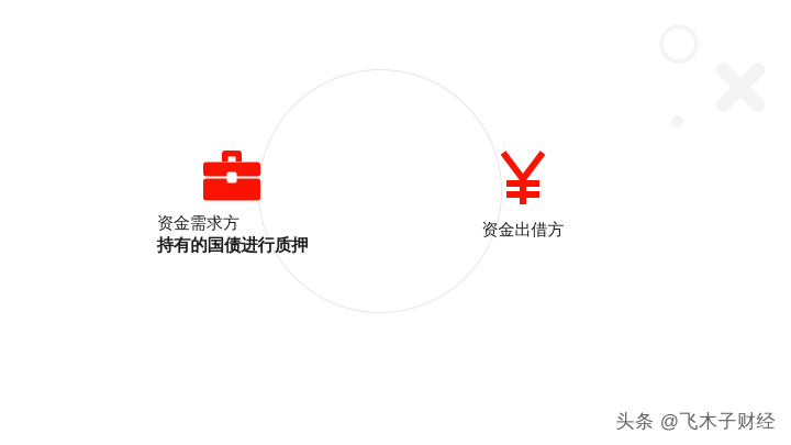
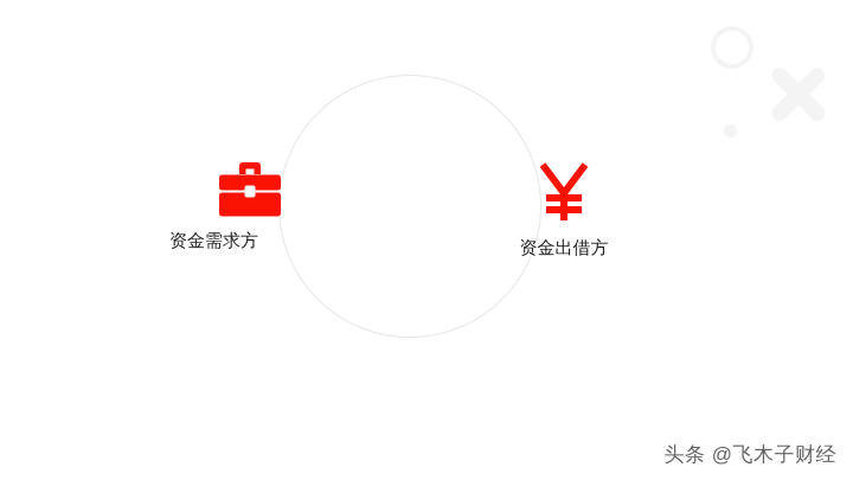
  资金需求方
- 持有的国债进行质押
  资金出借方
  头条 @飞木子财经
